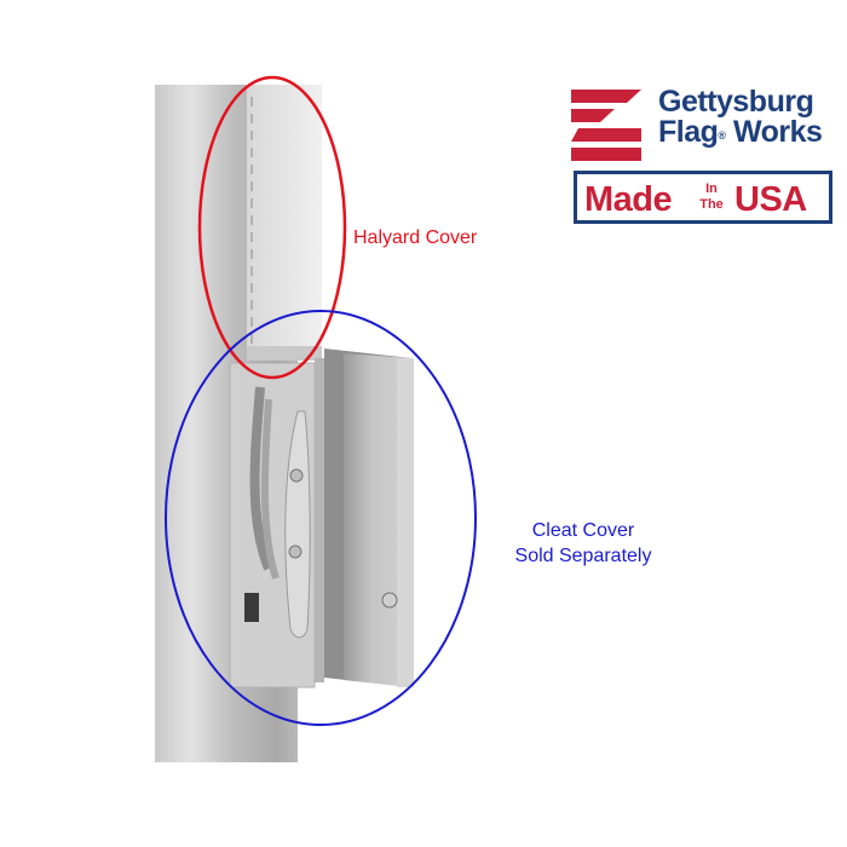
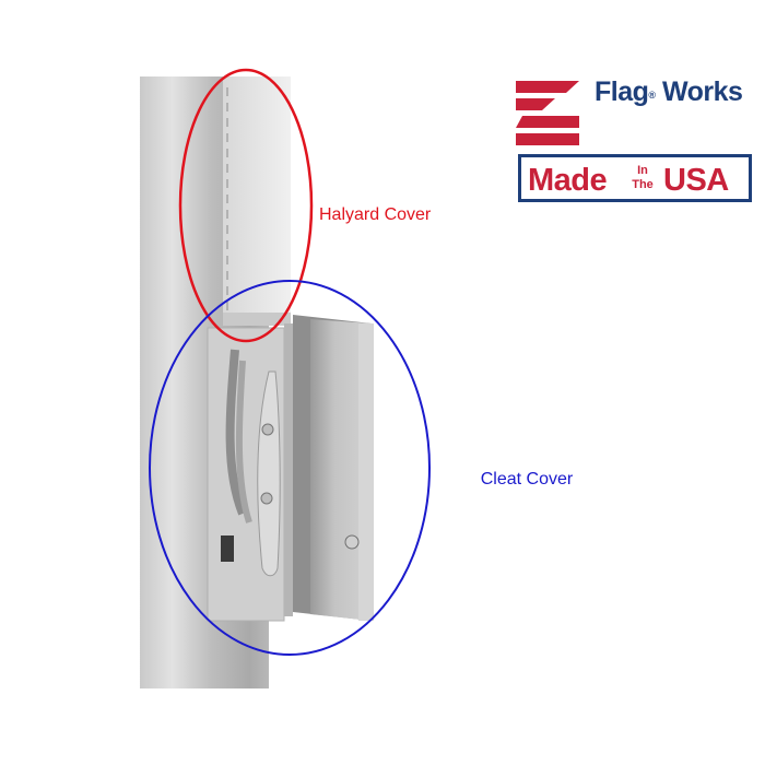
  Halyard Cover
  Cleat Cover
- Sold Separately
- Gettysburg
  Flag® Works
  Made
  In
  The
  USA
